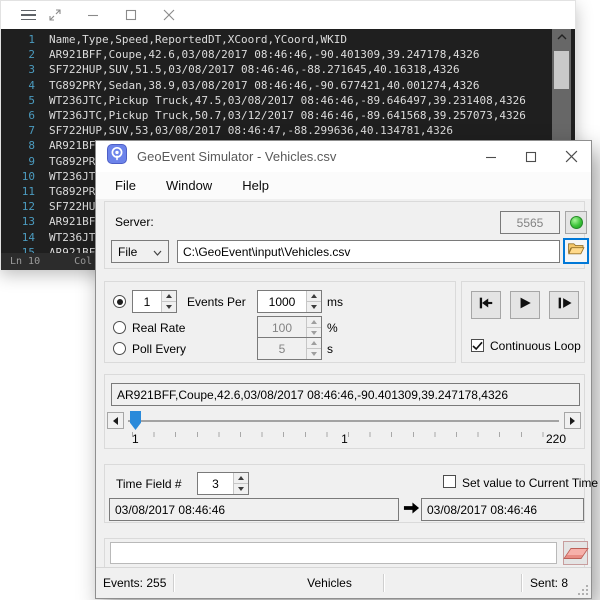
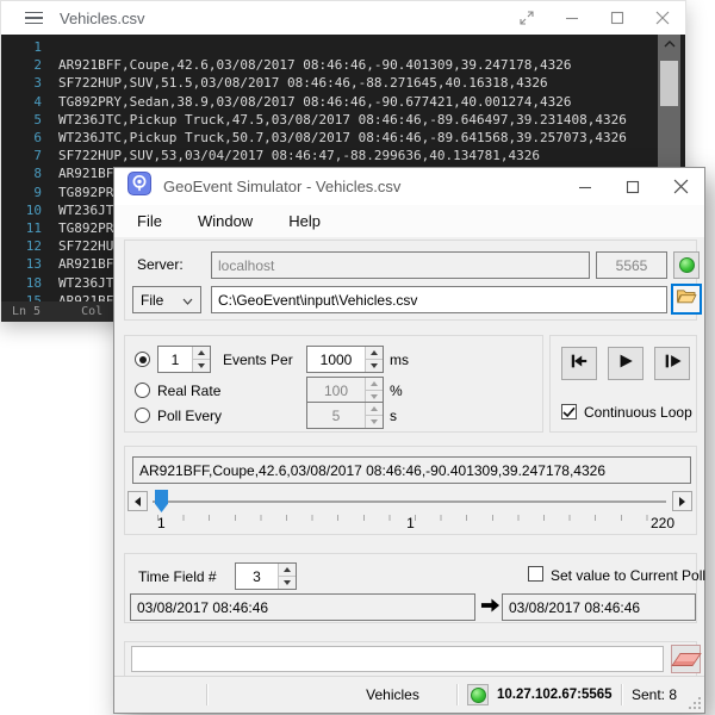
+ Vehicles.csv
  1
- Name,Type,Speed,ReportedDT,XCoord,YCoord,WKID
  2
  AR921BFF,Coupe,42.6,03/08/2017 08:46:46,-90.401309,39.247178,4326
  3
  SF722HUP,SUV,51.5,03/08/2017 08:46:46,-88.271645,40.16318,4326
  4
  TG892PRY,Sedan,38.9,03/08/2017 08:46:46,-90.677421,40.001274,4326
  5
  WT236JTC,Pickup Truck,47.5,03/08/2017 08:46:46,-89.646497,39.231408,4326
  6
- WT236JTC,Pickup Truck,50.7,03/12/2017 08:46:46,-89.641568,39.257073,4326
+ WT236JTC,Pickup Truck,50.7,03/08/2017 08:46:46,-89.641568,39.257073,4326
  7
- SF722HUP,SUV,53,03/08/2017 08:46:47,-88.299636,40.134781,4326
+ SF722HUP,SUV,53,03/04/2017 08:46:47,-88.299636,40.134781,4326
  8
  AR921BF
  9
  TG892PR
  10
  WT236JT
  11
  TG892PR
  12
  SF722HU
  13
  AR921BF
- 14
+ 18
  WT236JT
  15
  AR921BF
- Ln 10
+ Ln 5
  Col
  GeoEvent Simulator - Vehicles.csv
  File
  Window
  Help
  Server:
+ localhost
  5565
  File
  C:\GeoEvent\input\Vehicles.csv
  1
  Events Per
  1000
  ms
  Real Rate
  100
  %
  Poll Every
  5
  s
  Continuous Loop
  AR921BFF,Coupe,42.6,03/08/2017 08:46:46,-90.401309,39.247178,4326
  1
  1
  220
  Time Field #
  3
- Set value to Current Time
+ Set value to Current Poll
  03/08/2017 08:46:46
  03/08/2017 08:46:46
- Events: 255
  Vehicles
+ 10.27.102.67:5565
  Sent: 8
